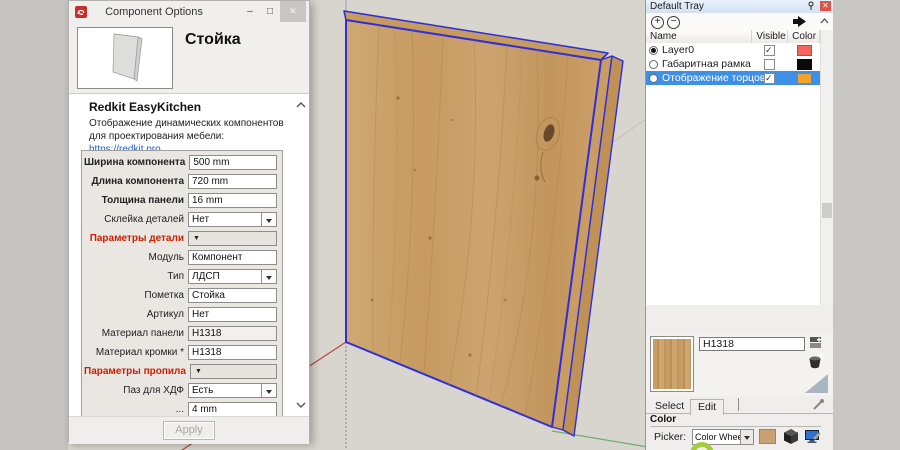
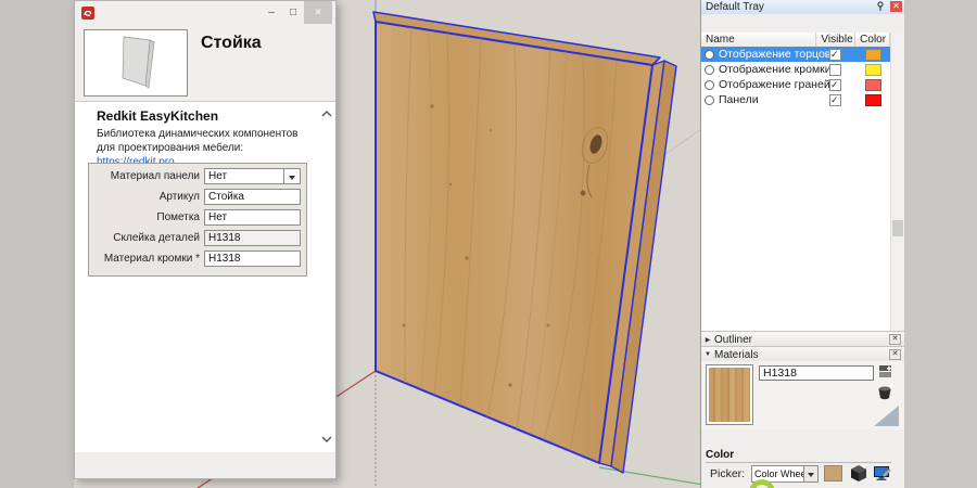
- Component Options
  –
  □
  ✕
  Стойка
  Redkit EasyKitchen
- Отображение динамических компонентов для проектирования мебели:
+ Библиотека динамических компонентов для проектирования мебели:
- Ширина компонента
- 500 mm
- Длина компонента
- 720 mm
- Толщина панели
- 16 mm
- Склейка деталей
+ Материал панели
  Нет
- Параметры детали
- Модуль
- Компонент
- Тип
- ЛДСП
- Пометка
+ Артикул
  Стойка
- Артикул
+ Пометка
  Нет
- Материал панели
+ Склейка деталей
  H1318
  Материал кромки *
  H1318
- Параметры пропила
- Паз для ХДФ
- Есть
- ...
- 4 mm
- Apply
  Default Tray
  ✕
- +
- −
  Name
  Visible
  Color
- Layer0
- Габаритная рамка
  Отображение торцов
+ Отображение кромки
+ Отображение граней
+ Панели
+ Outliner
+ Materials
  H1318
- Select
- Edit
  Color
  Picker:
  Color Whe
